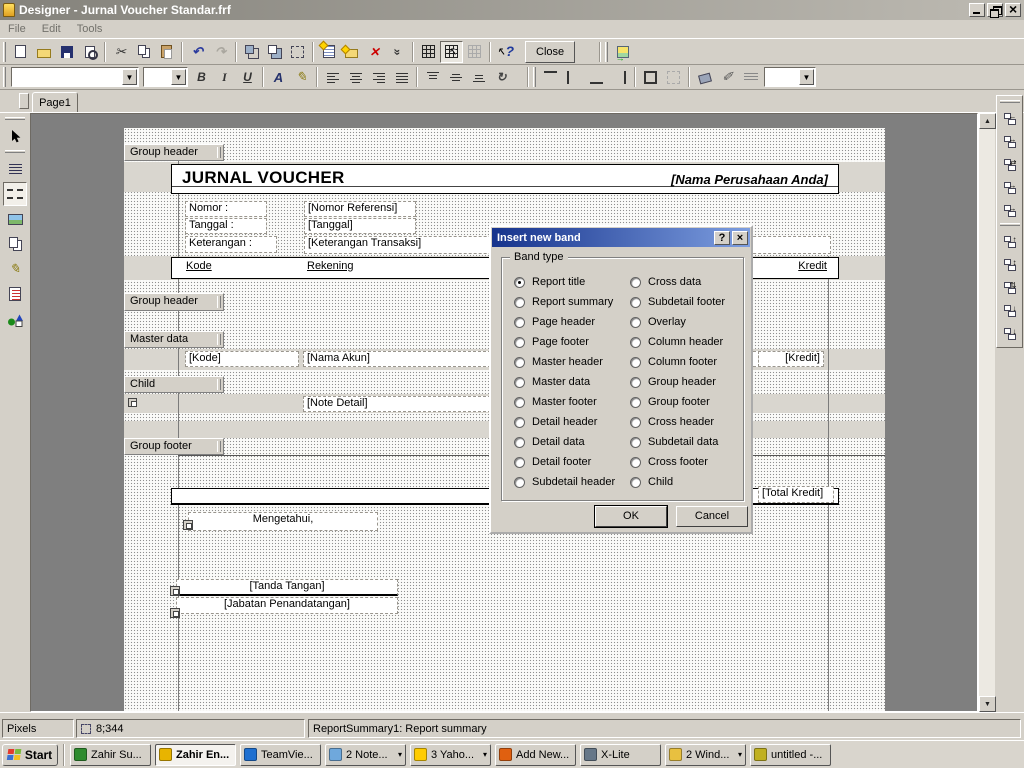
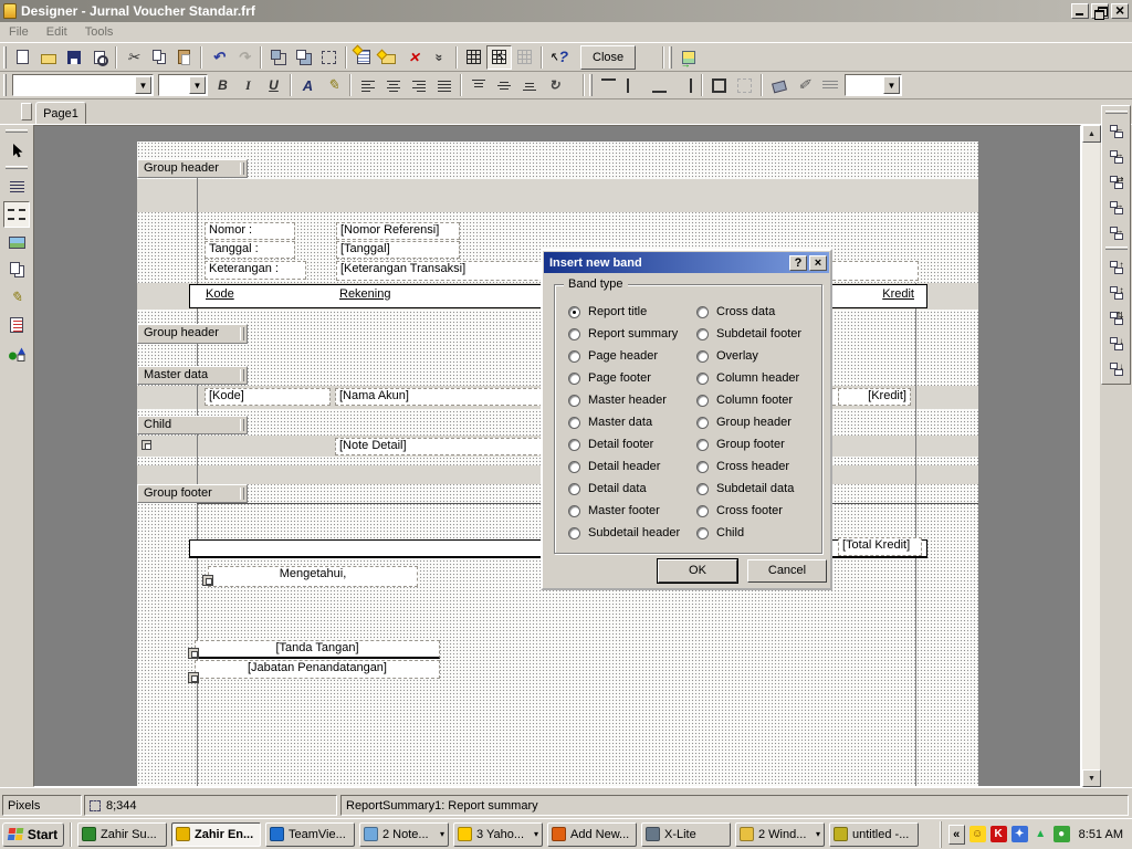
  Designer - Jurnal Voucher Standar.frf
  File
  Edit
  Tools
  Close
  ▼
  ▼
  ▼
  Page1
  Group header
  Group header
  Master data
  Child
  Group footer
- JURNAL VOUCHER
- [Nama Perusahaan Anda]
  Nomor :
  Tanggal :
  Keterangan :
  [Nomor Referensi]
  [Tanggal]
  [Keterangan Transaksi]
  Kode
  Rekening
  Kredit
  [Kode]
  [Nama Akun]
  [Kredit]
  [Note Detail]
  [Total Kredit]
  Mengetahui,
  [Tanda Tangan]
  [Jabatan Penandatangan]
  ←
  ↔
  ⇄
  →
  →
  ↑
  ↕
  ⇅
  ↓
  ↓
  Insert new band
  ?
  ×
  Band type
  Report title
  Report summary
  Page header
  Page footer
  Master header
  Master data
- Master footer
+ Detail footer
  Detail header
  Detail data
- Detail footer
+ Master footer
  Subdetail header
  Cross data
  Subdetail footer
  Overlay
  Column header
  Column footer
  Group header
  Group footer
  Cross header
  Subdetail data
  Cross footer
  Child
  OK
  Cancel
  Pixels
  8;344
  ReportSummary1: Report summary
  Start
  Zahir Su...
  Zahir En...
  TeamVie...
  2 Note...
  3 Yaho...
  Add New...
  X-Lite
  2 Wind...
  untitled -...
+ «
+ ☺
+ K
+ ✦
+ ▲
+ ●
+ 8:51 AM
